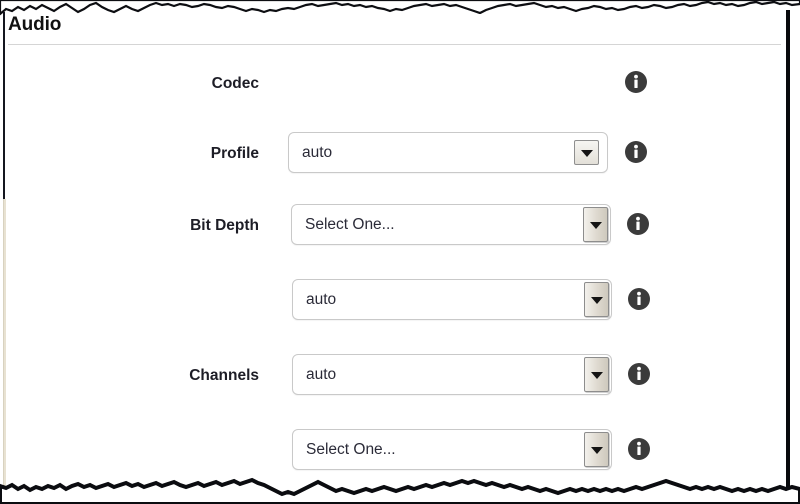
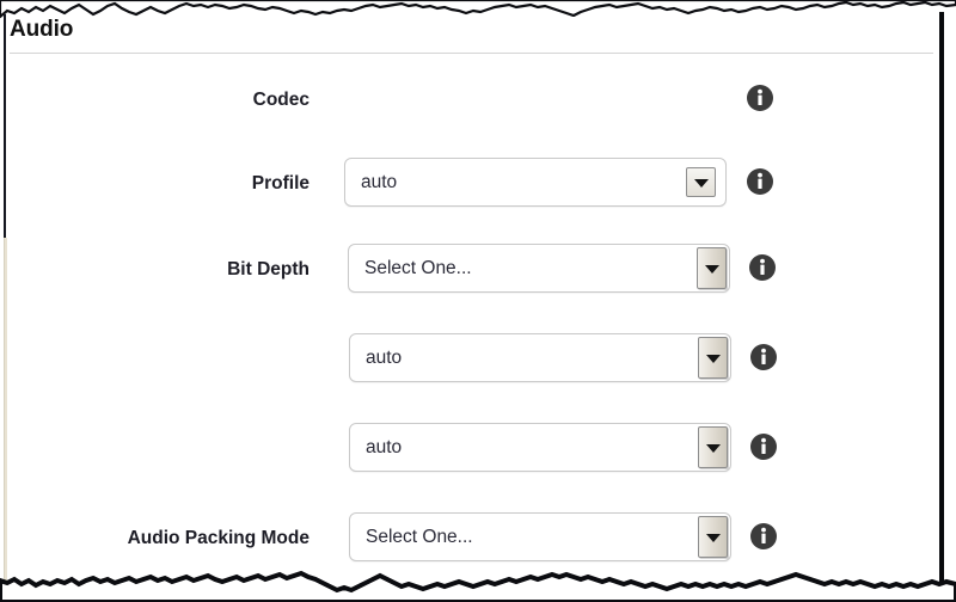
  Audio
  Codec
  Profile
  auto
  Bit Depth
  Select One...
  auto
- Channels
  auto
+ Audio Packing Mode
  Select One...
